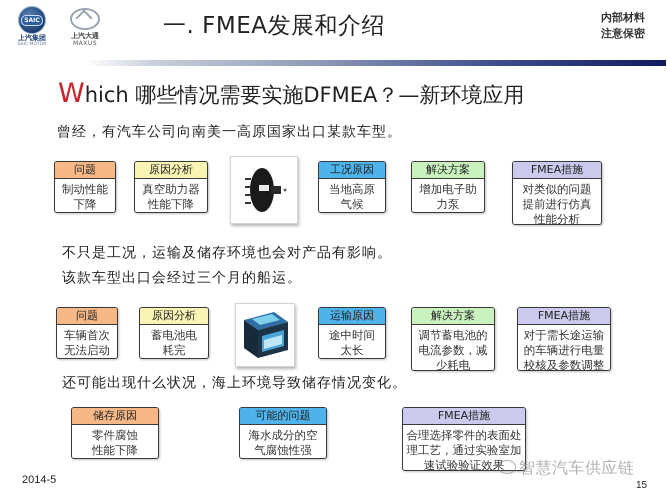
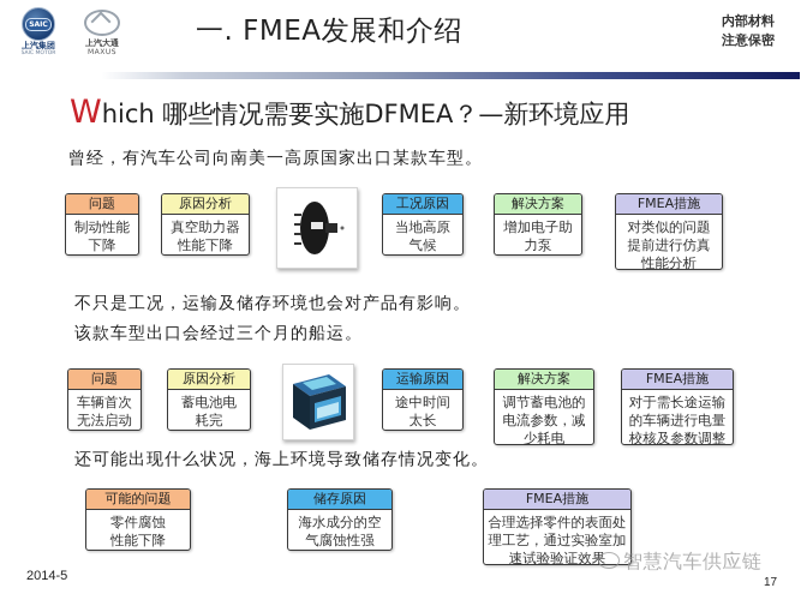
  上汽集团
  上汽大通
  一. FMEA发展和介绍
  内部材料
  注意保密
  Which 哪些情况需要实施DFMEA？—新环境应用
  曾经，有汽车公司向南美一高原国家出口某款车型。
  问题
  制动性能
  下降
  原因分析
  真空助力器
  性能下降
  工况原因
  当地高原
  气候
  解决方案
  增加电子助
  力泵
  FMEA措施
  对类似的问题
  提前进行仿真
  性能分析
  不只是工况，运输及储存环境也会对产品有影响。
  该款车型出口会经过三个月的船运。
  问题
  车辆首次
  无法启动
  原因分析
  蓄电池电
  耗完
  运输原因
  途中时间
  太长
  解决方案
  调节蓄电池的
  电流参数，减
  少耗电
  FMEA措施
  对于需长途运输
  的车辆进行电量
  校核及参数调整
  还可能出现什么状况，海上环境导致储存情况变化。
- 储存原因
+ 可能的问题
  零件腐蚀
  性能下降
- 可能的问题
+ 储存原因
  海水成分的空
  气腐蚀性强
  FMEA措施
  合理选择零件的表面处
  理工艺，通过实验室加
  速试验验证效果
  2014-5
  智慧汽车供应链
- 15
+ 17
